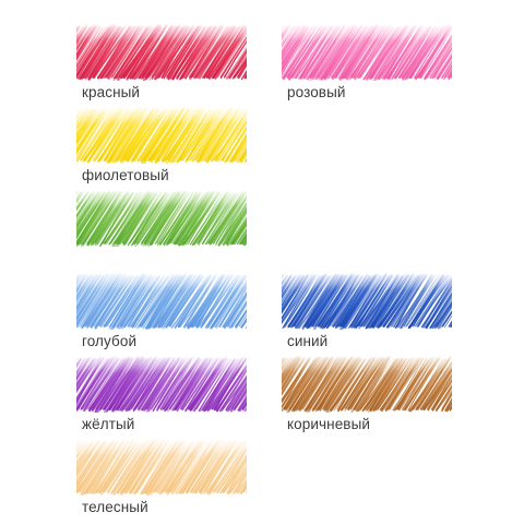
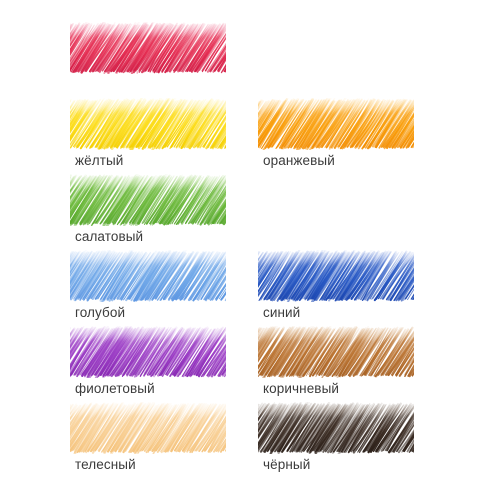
- красный
- розовый
- фиолетовый
+ жёлтый
+ оранжевый
+ салатовый
  голубой
  синий
- жёлтый
+ фиолетовый
  коричневый
  телесный
+ чёрный
